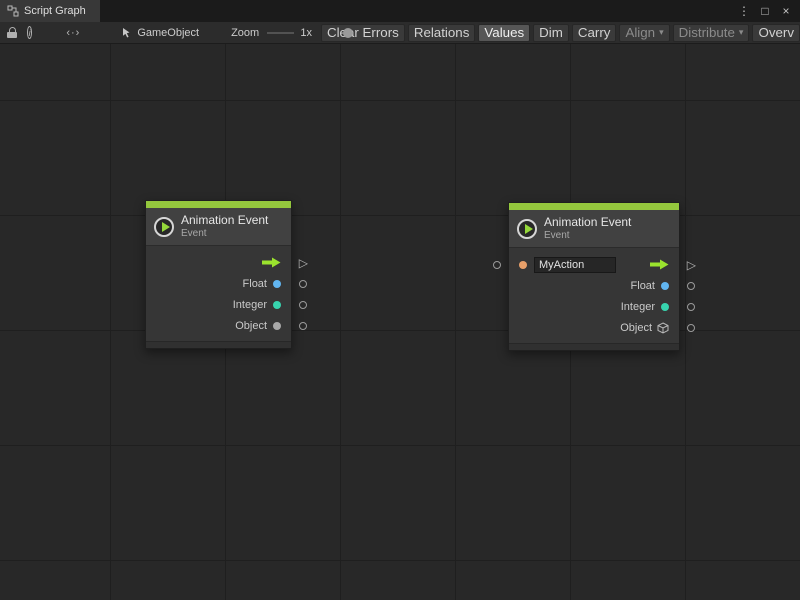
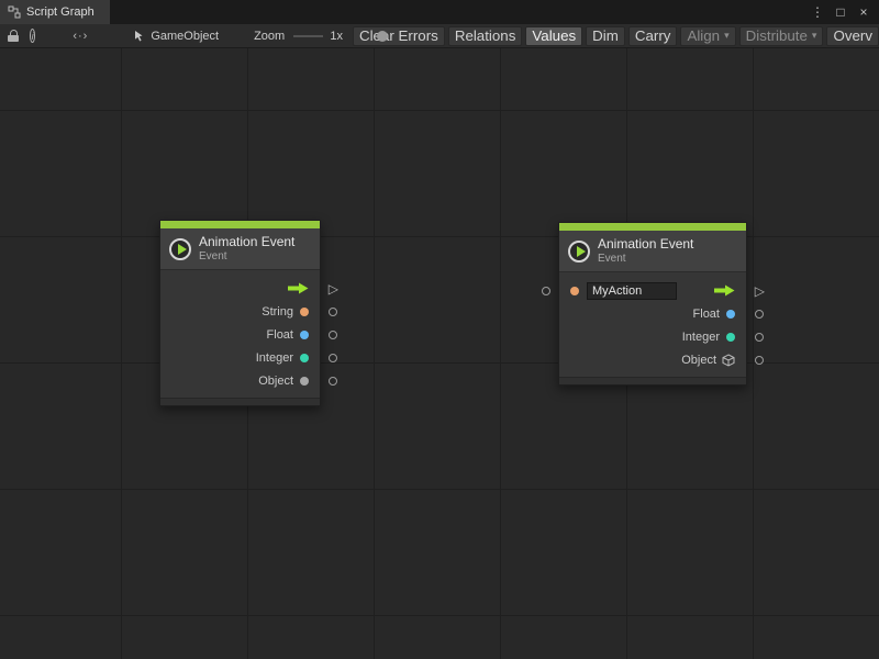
  Script Graph
  ⋮
  □
  ×
  i
  ‹·›
  GameObject
  Zoom
  1x
  Clr Errors
  Relations
  Values
  Dim
  Carry
  Align
  ▾
  Distribute
  ▾
  Overv
  Animation Event
  Event
  ▷
+ String
  Float
  Integer
  Object
  Animation Event
  Event
  MyAction
  ▷
  Float
  Integer
  Object
